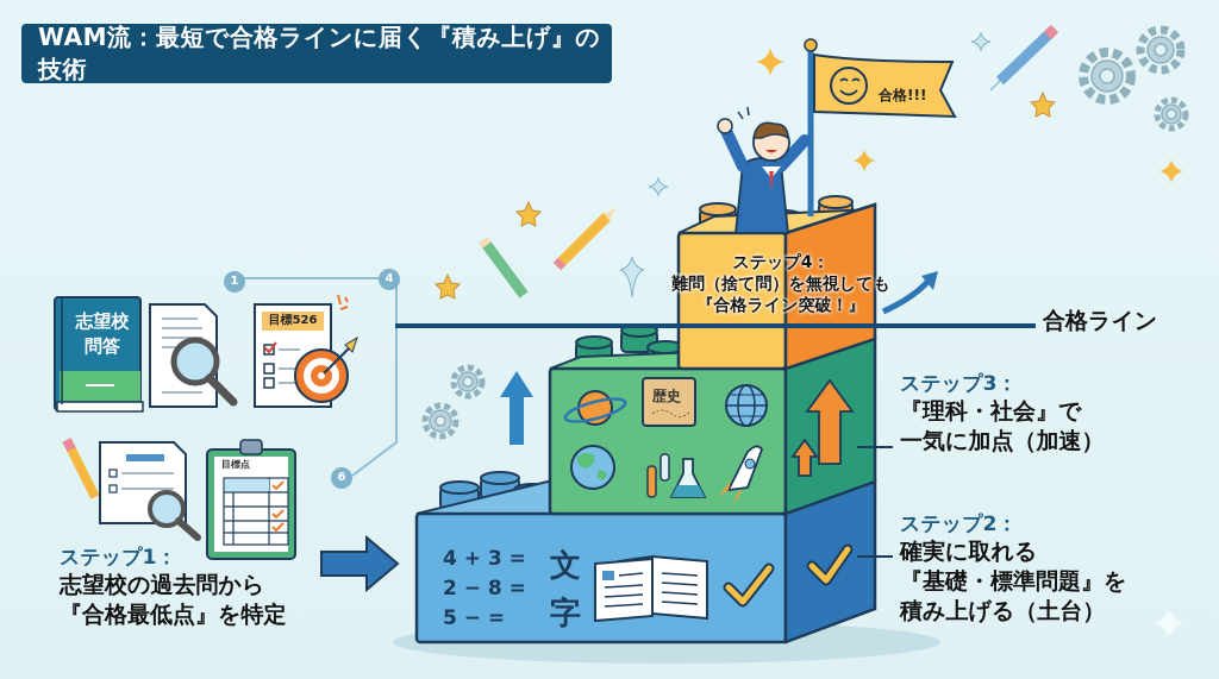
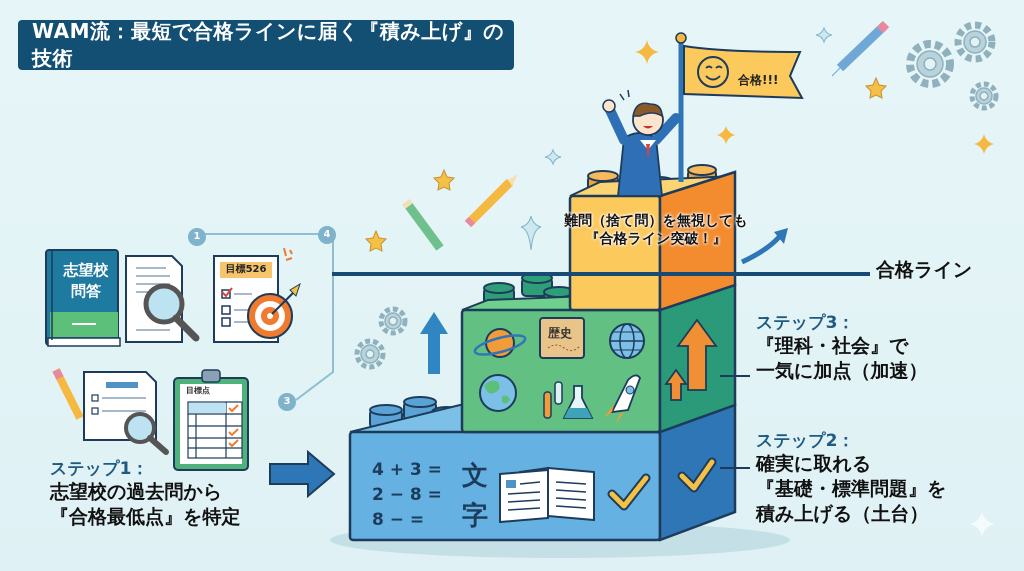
  WAM流：最短で合格ラインに届く『積み上げ』の技術
  1
  4
- 6
+ 3
  合格ライン
  合格!!!
  志望校
  問答
  目標526
  目標点
  歴史
  4 + 3 =
  2 − 8 =
- 5 − =
+ 8 − =
  文
  字
- ステップ4：
  難問（捨て問）を無視しても
  『合格ライン突破！』
  ステップ1：
  志望校の過去問から
  『合格最低点』を特定
  ステップ3：
  『理科・社会』で
  一気に加点（加速）
  ステップ2：
  確実に取れる
  『基礎・標準問題』を
  積み上げる（土台）
